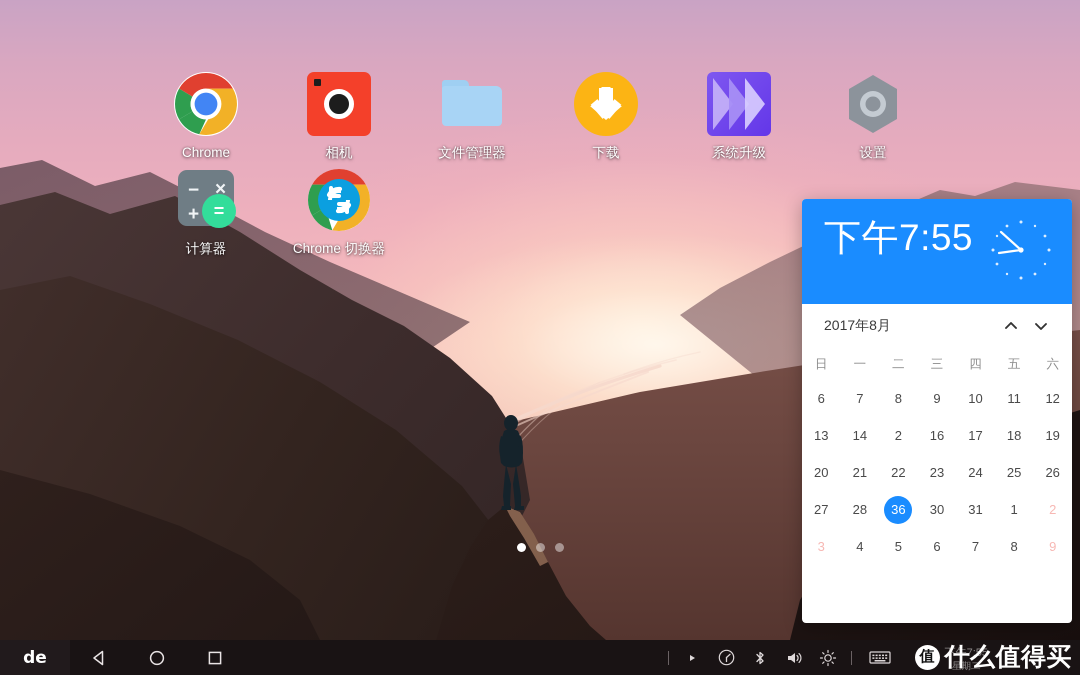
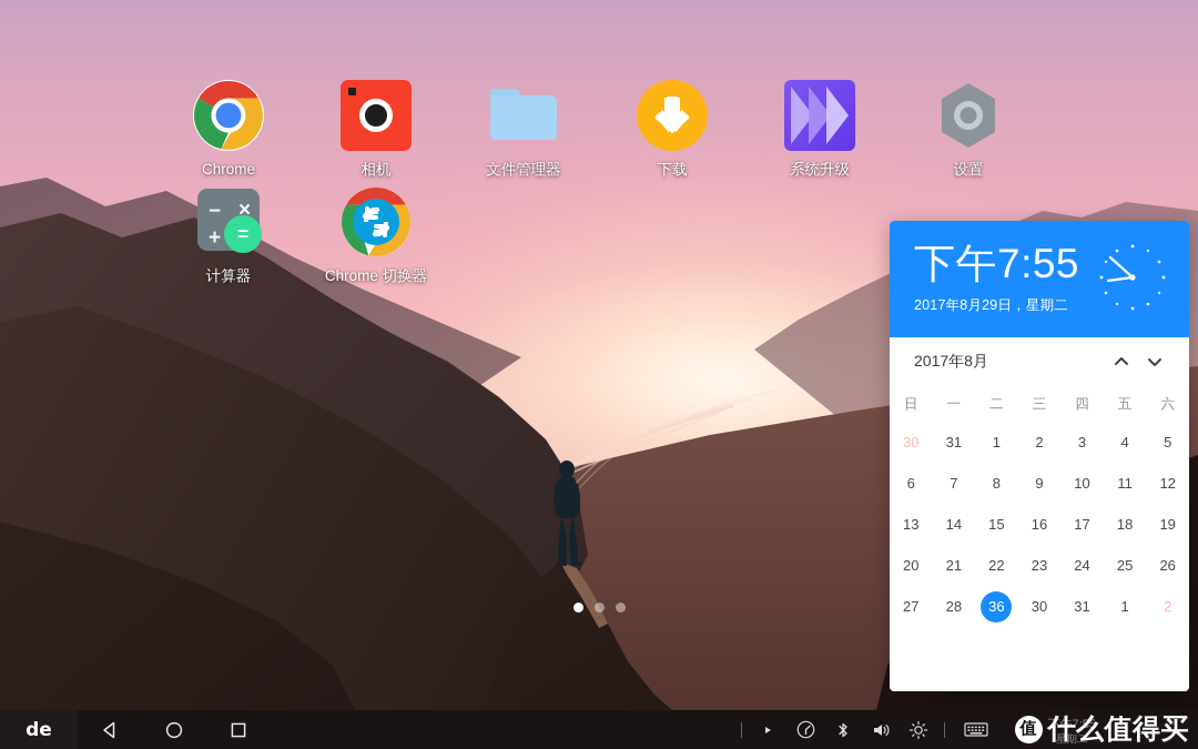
  Chrome
  相机
  文件管理器
  下载
  系统升级
  设置
  −
  ×
  +
  =
  计算器
  Chrome 切换器
  下午7:55
+ 2017年8月29日，星期二
  2017年8月
  日	一	二	三	四	五	六
+ 30	31	1	2	3	4	5
  6	7	8	9	10	11	12
- 13	14	2	16	17	18	19
+ 13	14	15	16	17	18	19
  20	21	22	23	24	25	26
  27	28	36	30	31	1	2
- 3	4	5	6	7	8	9
  de
  下午7:55
  星期二
  值
  什么值得买
